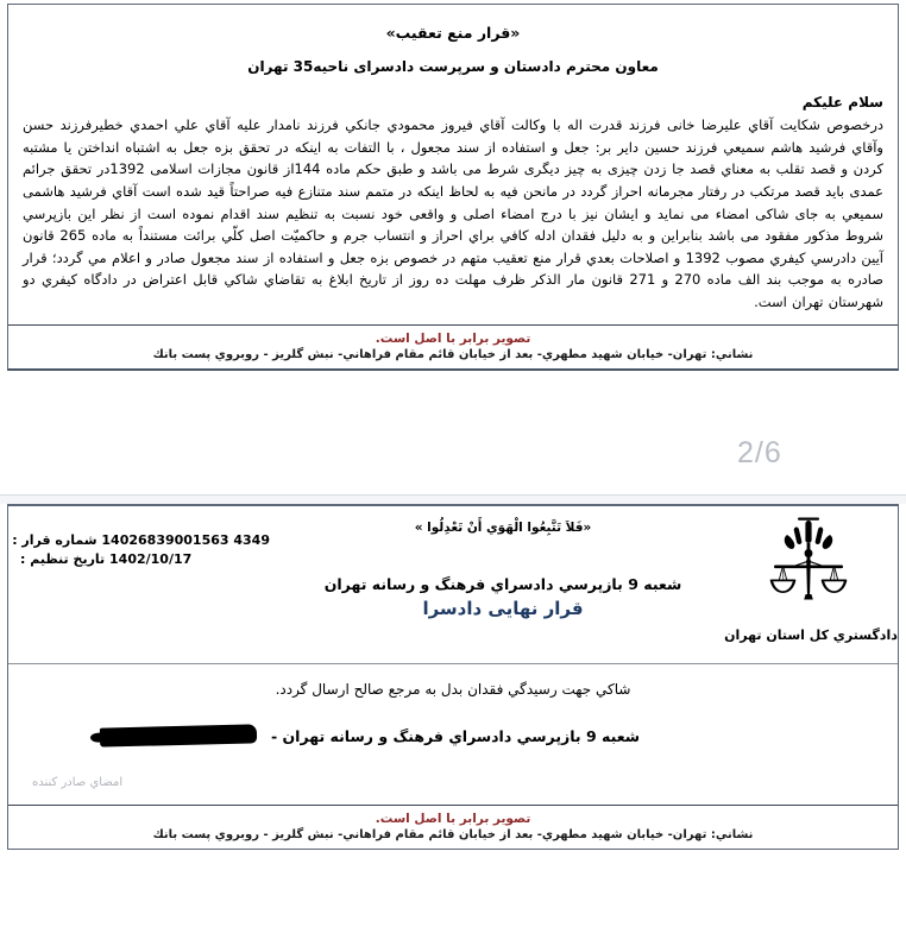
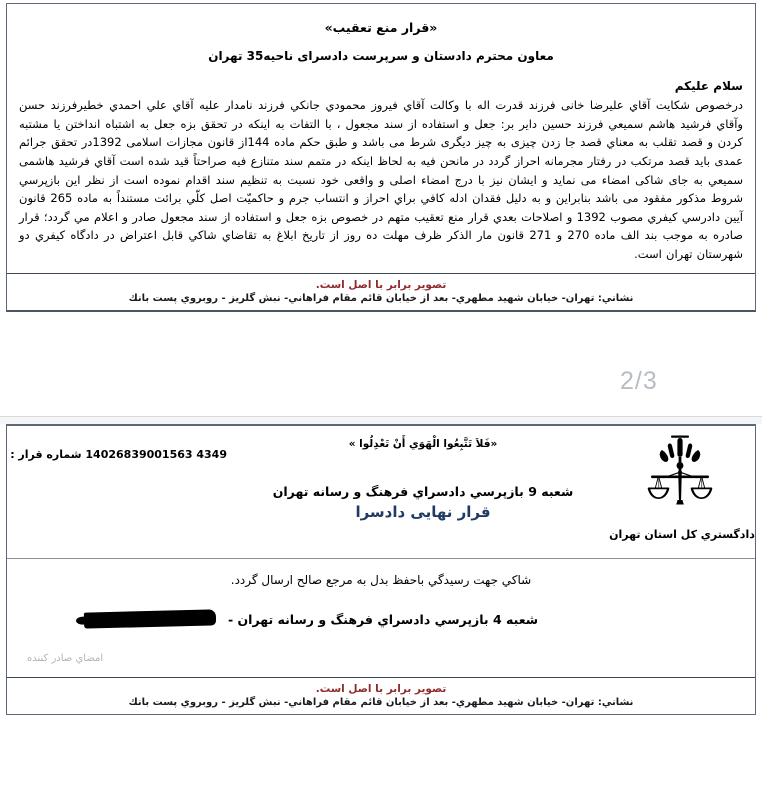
  «قرار منع تعقیب»
  معاون محترم دادستان و سرپرست دادسرای ناحیه35 تهران
  سلام علیکم
  درخصوص شکایت آقاي علیرضا خانی فرزند قدرت اله با وکالت آقاي فیروز محمودي جانکي فرزند نامدار علیه آقاي علي احمدي خطیرفرزند حسن وآقاي فرشید هاشم سمیعي فرزند حسین دایر بر: جعل و استفاده از سند مجعول ، با التفات به اینکه در تحقق بزه جعل به اشتباه انداختن یا مشتبه کردن و قصد تقلب به معناي قصد جا زدن چیزی به چیز دیگری شرط می باشد و طبق حکم ماده 144از قانون مجازات اسلامی 1392در تحقق جرائم عمدی باید قصد مرتکب در رفتار مجرمانه احراز گردد در مانحن فیه به لحاظ اینکه در متمم سند متنازع فیه صراحتاً قید شده است آقاي فرشید هاشمی سمیعي به جای شاکی امضاء می نماید و ایشان نیز با درج امضاء اصلی و واقعی خود نسبت به تنظیم سند اقدام نموده است از نظر این بازپرسي شروط مذکور مفقود می باشد بنابراین و به دلیل فقدان ادله کافي براي احراز و انتساب جرم و حاکمیّت اصل کلّي برائت مستنداً به ماده 265 قانون آیین دادرسي کیفري مصوب 1392 و اصلاحات بعدي قرار منع تعقیب متهم در خصوص بزه جعل و استفاده از سند مجعول صادر و اعلام مي گردد؛ قرار صادره به موجب بند الف ماده 270 و 271 قانون مار الذکر ظرف مهلت ده روز از تاریخ ابلاغ به تقاضاي شاکي قابل اعتراض در دادگاه کیفري دو شهرستان تهران است.
  تصویر برابر با اصل است.
  نشاني: تهران- خیابان شهید مطهري- بعد از خیابان قائم مقام فراهاني- نبش گلریز - روبروي پست بانك
- 2/6
+ 2/3
  دادگستري كل استان تهران
  «فَلاَ تَتَّبِعُوا الْهَوَي أَنْ تَعْدِلُوا »
  شعبه 9 بازپرسي دادسراي فرهنگ و رسانه تهران
  قرار نهایی دادسرا
  14026839001563 4349 شماره قرار :
- 1402/10/17 تاریخ تنظیم :
- شاكي جهت رسیدگي فقدان بدل به مرجع صالح ارسال گردد.
+ شاكي جهت رسیدگي باحفظ بدل به مرجع صالح ارسال گردد.
- شعبه 9 بازپرسي دادسراي فرهنگ و رسانه تهران -
+ شعبه 4 بازپرسي دادسراي فرهنگ و رسانه تهران -
  امضاي صادر كننده
  تصویر برابر با اصل است.
  نشاني: تهران- خیابان شهید مطهري- بعد از خیابان قائم مقام فراهاني- نبش گلریز - روبروي پست بانك
